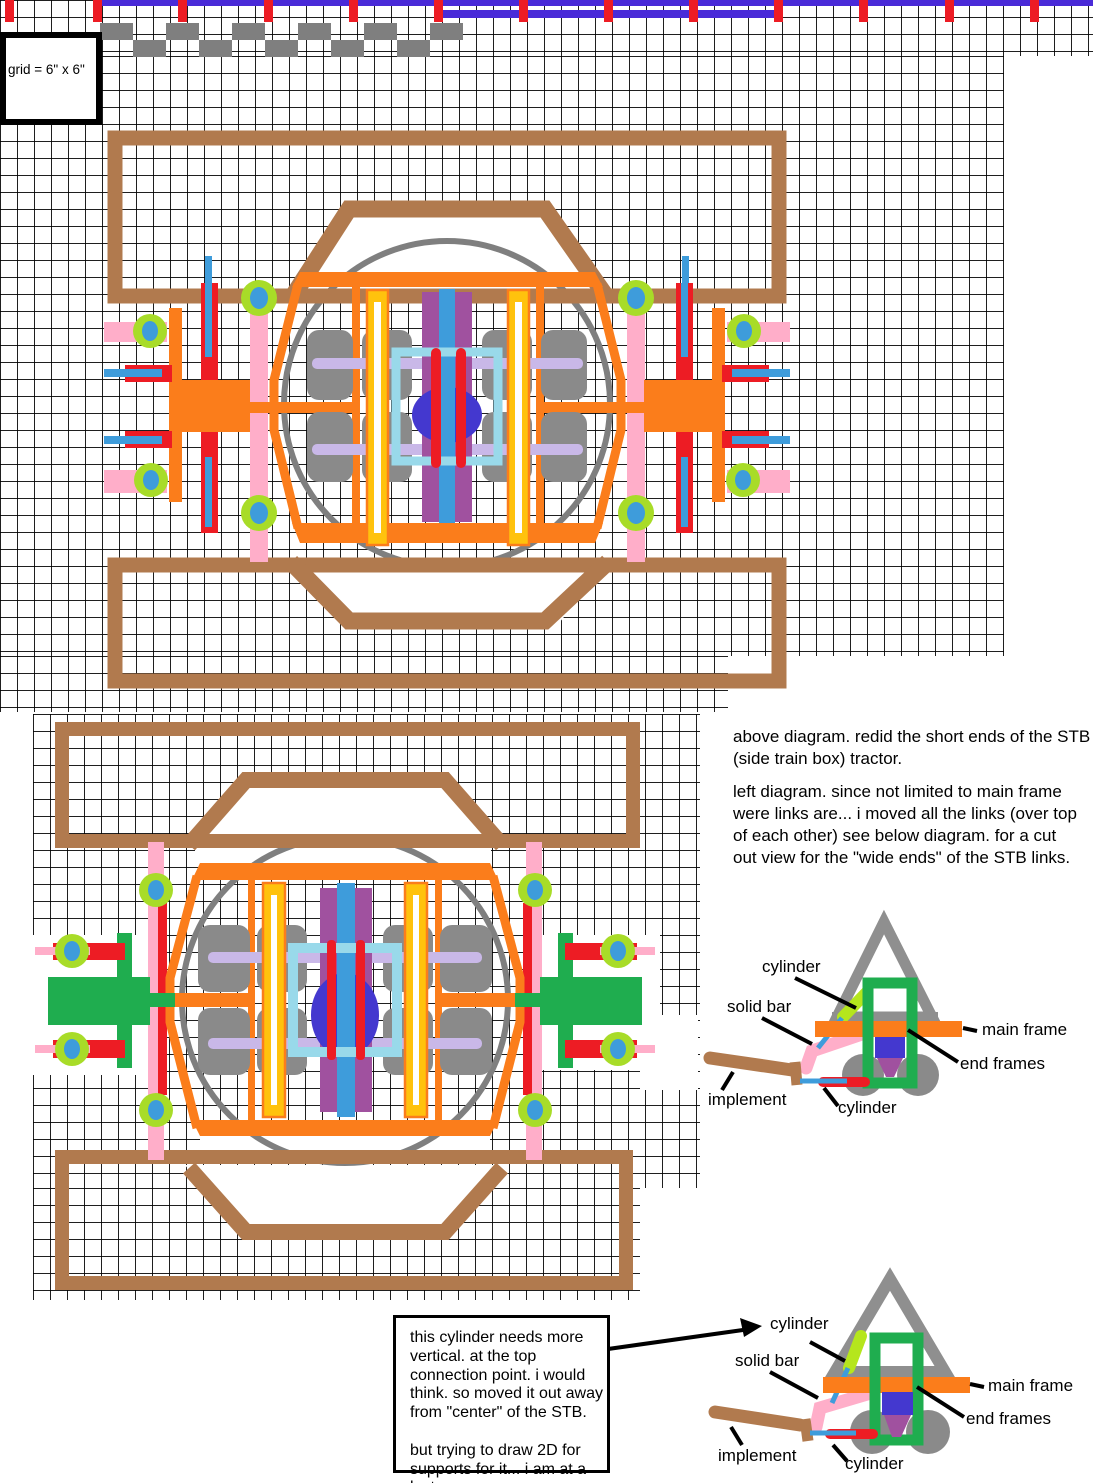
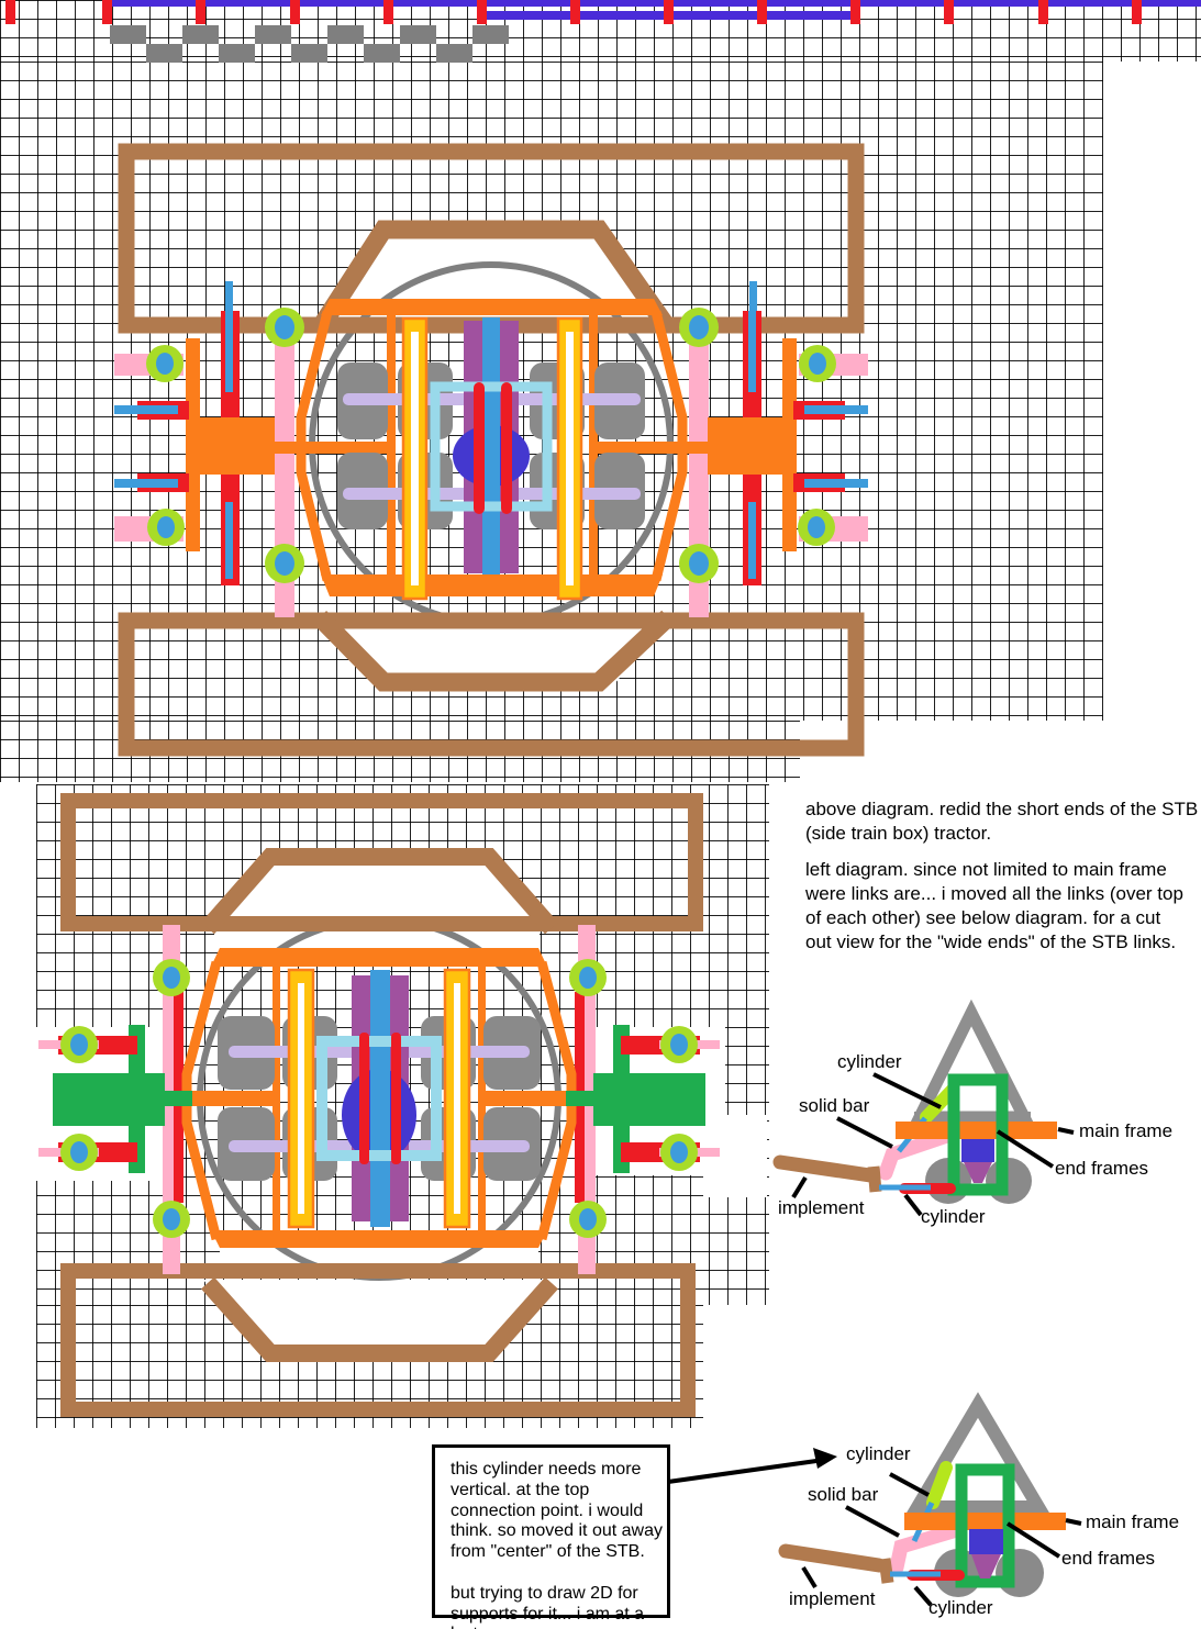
- grid = 6" x 6"
  above diagram. redid the short ends of the STB
  (side train box) tractor.
  left diagram. since not limited to main frame
  were links are... i moved all the links (over top
  of each other) see below diagram. for a cut
  out view for the "wide ends" of the STB links.
  this cylinder needs more
  vertical. at the top
  connection point. i would
  think. so moved it out away
  from "center" of the STB.
  but trying to draw 2D for
  supports for it... i am at a
  cylinder
  solid bar
  implement
  cylinder
  main frame
  end frames
  cylinder
  solid bar
  implement
  cylinder
  main frame
  end frames
